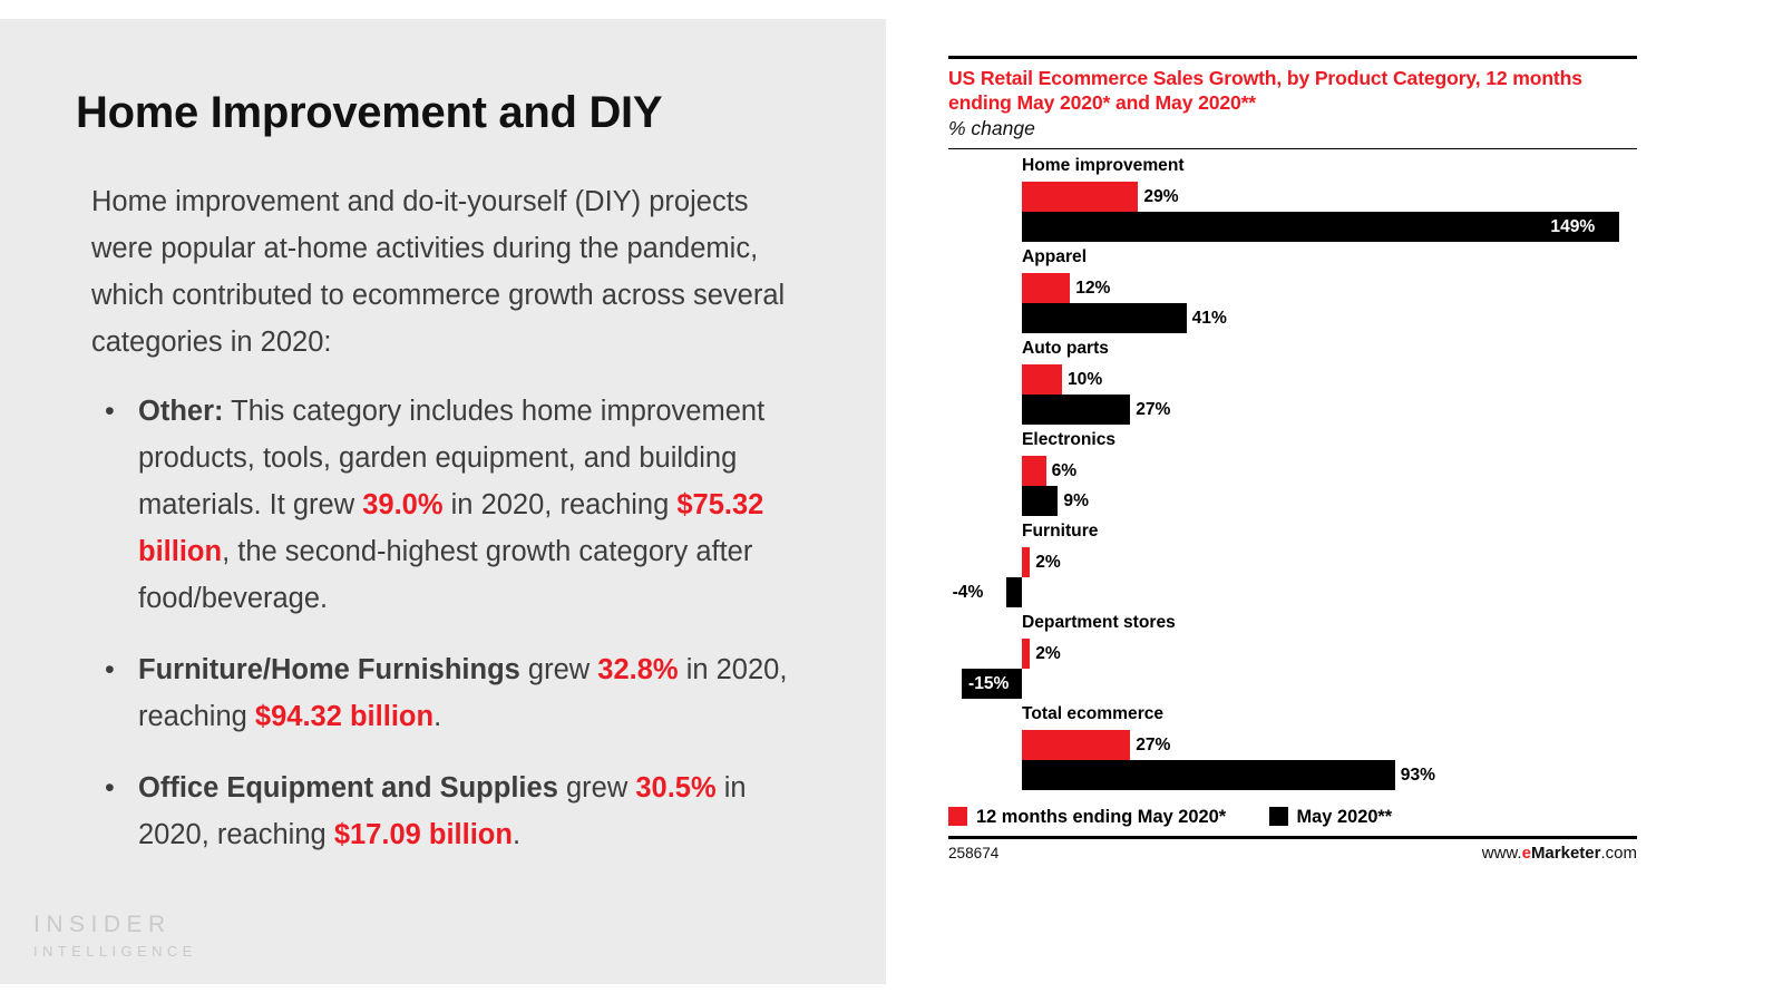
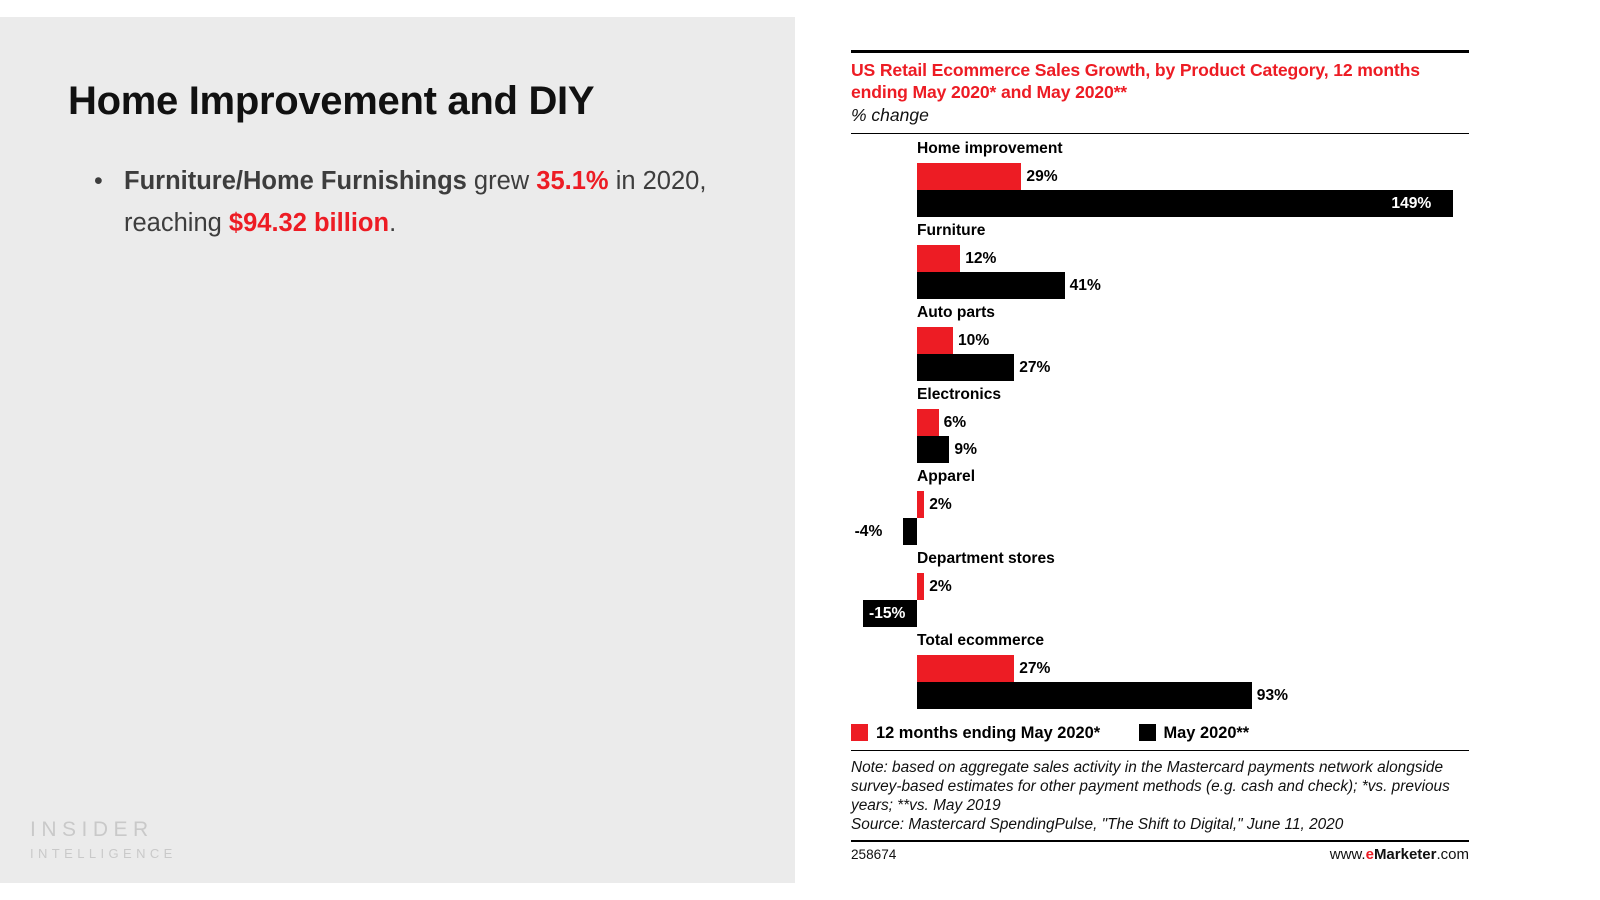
  Home Improvement and DIY
- Home improvement and do-it-yourself (DIY) projects were popular at-home activities during the pandemic, which contributed to ecommerce growth across several categories in 2020:
- Other: This category includes home improvement products, tools, garden equipment, and building materials. It grew 39.0% in 2020, reaching $75.32 billion, the second-highest growth category after food/beverage.
- Furniture/Home Furnishings grew 32.8% in 2020, reaching $94.32 billion.
+ Furniture/Home Furnishings grew 35.1% in 2020, reaching $94.32 billion.
- Office Equipment and Supplies grew 30.5% in 2020, reaching $17.09 billion.
  INSIDER
  INTELLIGENCE
  US Retail Ecommerce Sales Growth, by Product Category, 12 months ending May 2020* and May 2020**
  % change
  Home improvement
  29%
  149%
- Apparel
+ Furniture
  12%
  41%
  Auto parts
  10%
  27%
  Electronics
  6%
  9%
- Furniture
+ Apparel
  2%
  -4%
  Department stores
  2%
  -15%
  Total ecommerce
  27%
  93%
  12 months ending May 2020* May 2020**
+ Note: based on aggregate sales activity in the Mastercard payments network alongside survey-based estimates for other payment methods (e.g. cash and check); *vs. previous years; **vs. May 2019
+ Source: Mastercard SpendingPulse, "The Shift to Digital," June 11, 2020
  258674
  www.eMarketer.com
